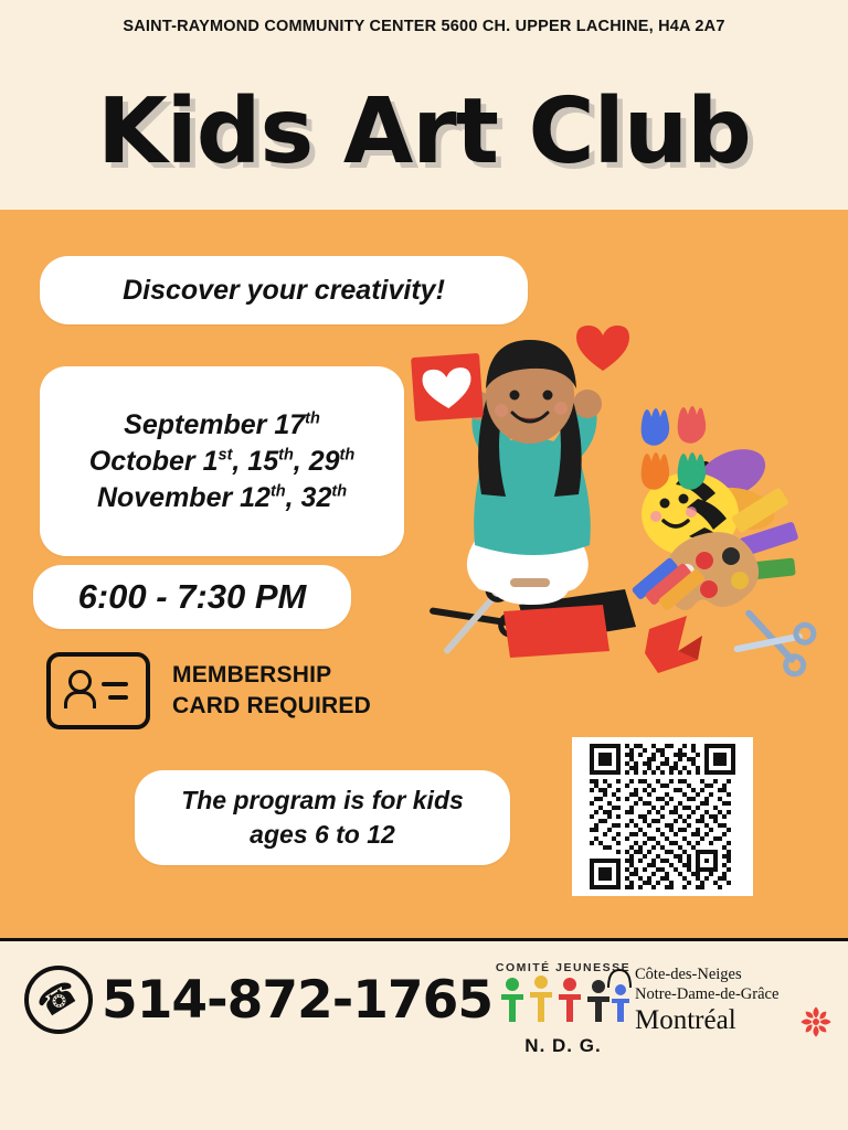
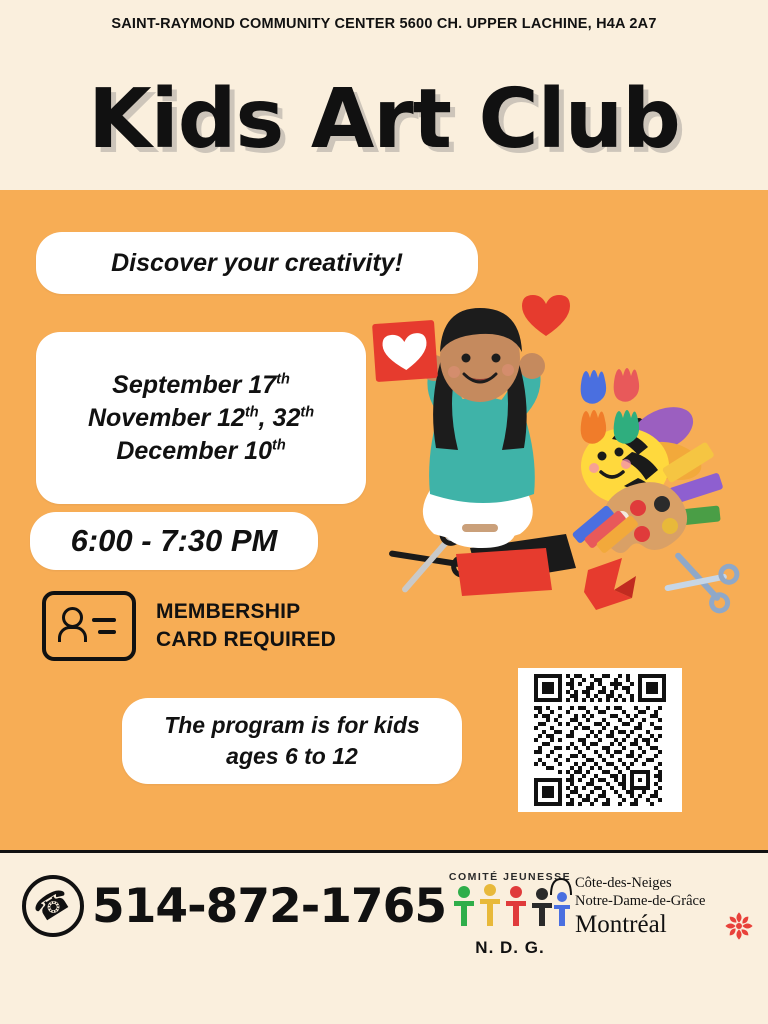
  SAINT-RAYMOND COMMUNITY CENTER 5600 CH. UPPER LACHINE, H4A 2A7
  Kids Art Club
  Discover your creativity!
  September 17th
- October 1st, 15th, 29th
  November 12th, 32th
+ December 10th
  6:00 - 7:30 PM
  MEMBERSHIP
  CARD REQUIRED
  The program is for kids
  ages 6 to 12
  514-872-1765
  COMITÉ JEUNESSE
  N. D. G.
  Côte-des-Neiges
  Notre-Dame-de-Grâce
  Montréal
